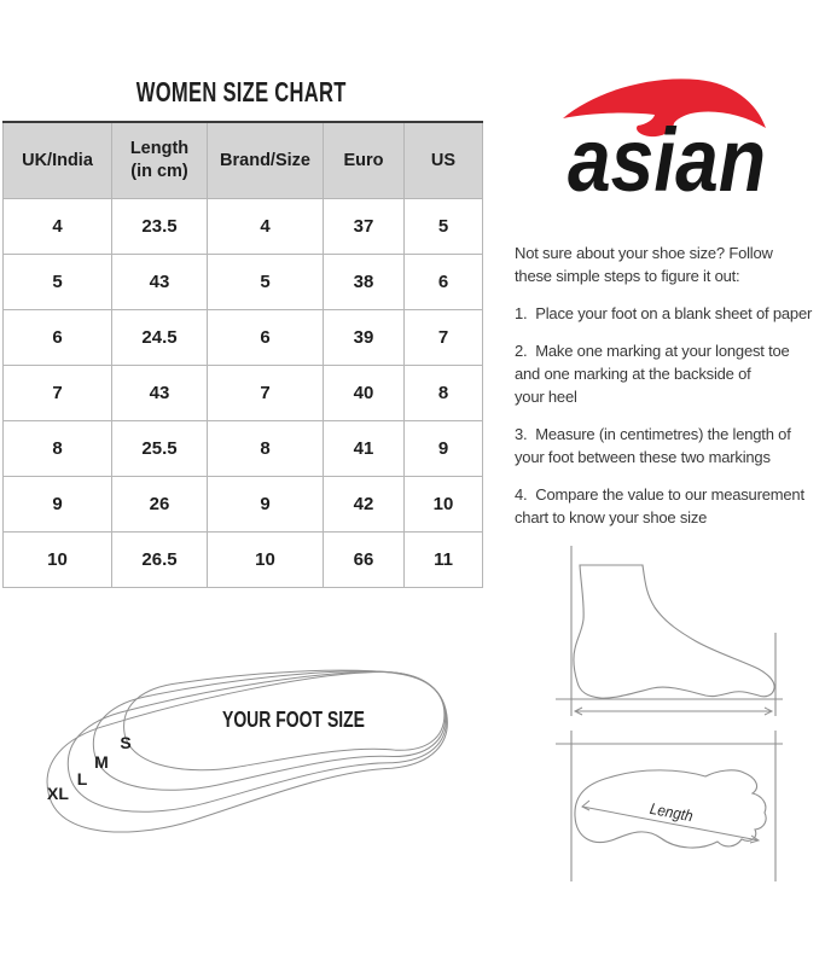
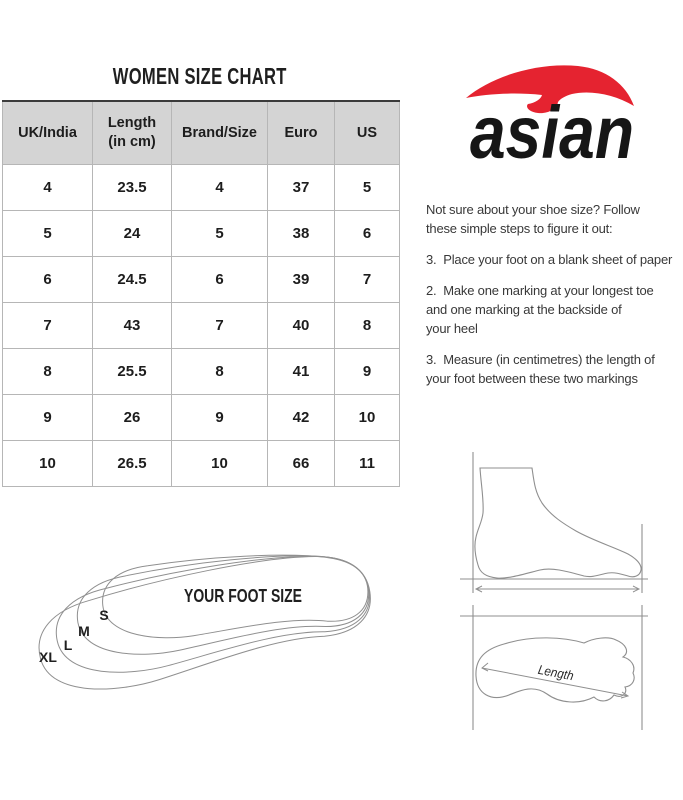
  WOMEN SIZE CHART
  UK/India	Length (in cm)	Brand/Size	Euro	US
  4	23.5	4	37	5
- 5	43	5	38	6
+ 5	24	5	38	6
  6	24.5	6	39	7
  7	43	7	40	8
  8	25.5	8	41	9
  9	26	9	42	10
  10	26.5	10	66	11
  asian
  Not sure about your shoe size? Follow
  these simple steps to figure it out:
- 1. Place your foot on a blank sheet of paper
+ 3. Place your foot on a blank sheet of paper
  2. Make one marking at your longest toe
  and one marking at the backside of
  your heel
  3. Measure (in centimetres) the length of
  your foot between these two markings
- 4. Compare the value to our measurement
- chart to know your shoe size
  YOUR FOOT SIZE
  S
  M
  L
  XL
